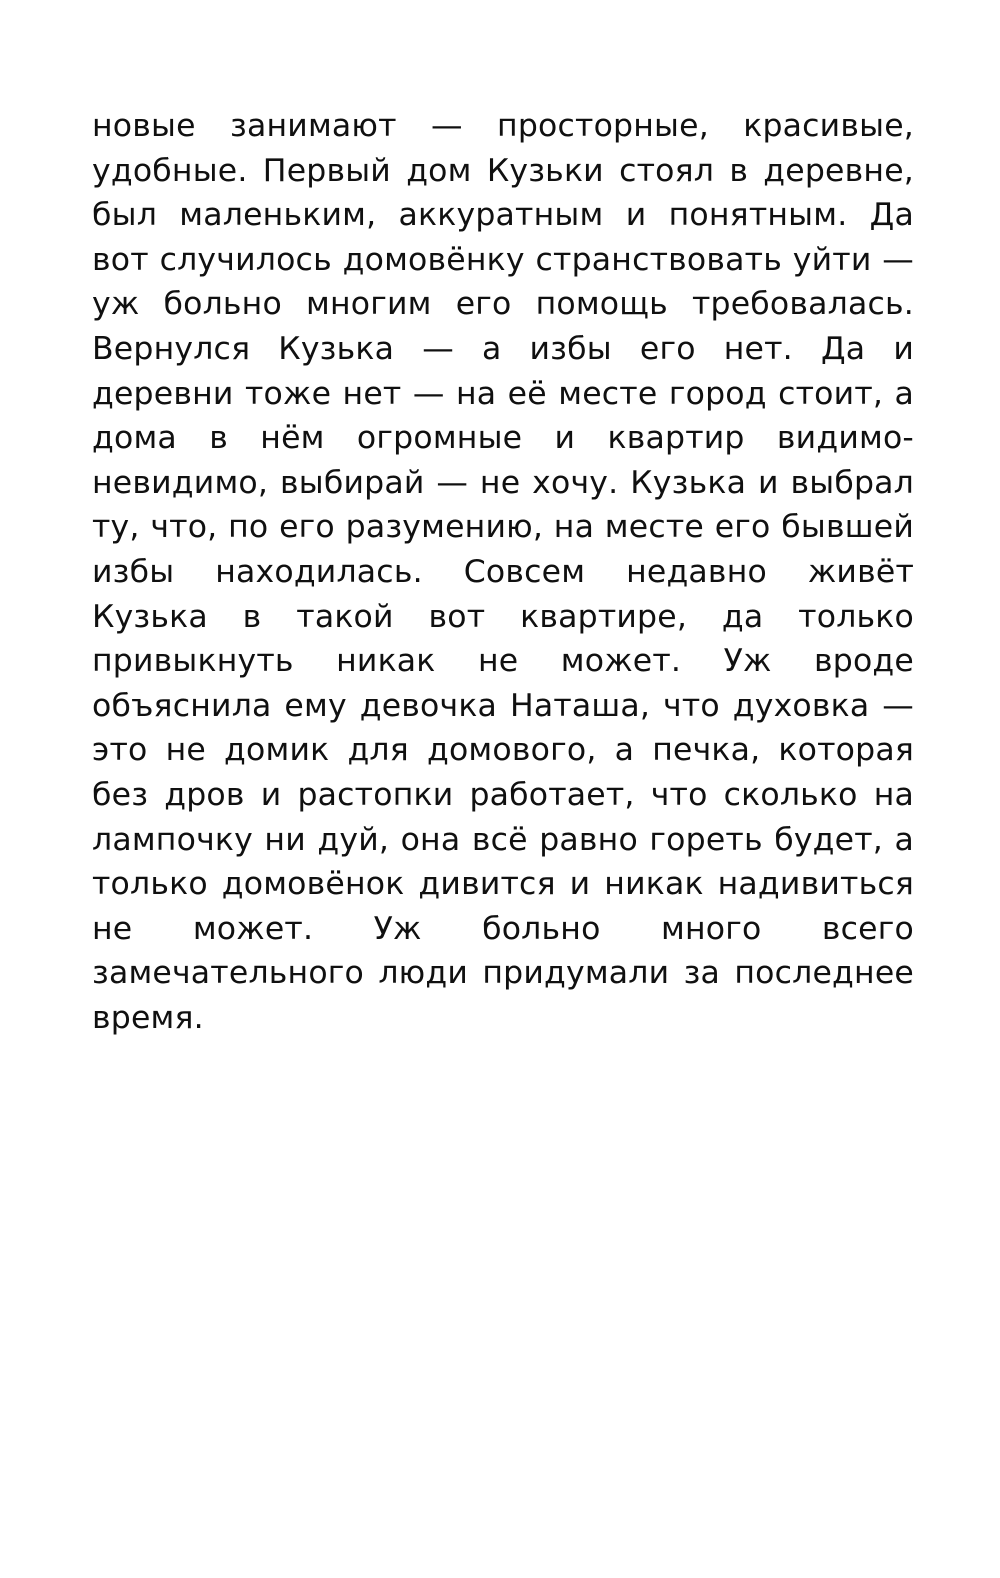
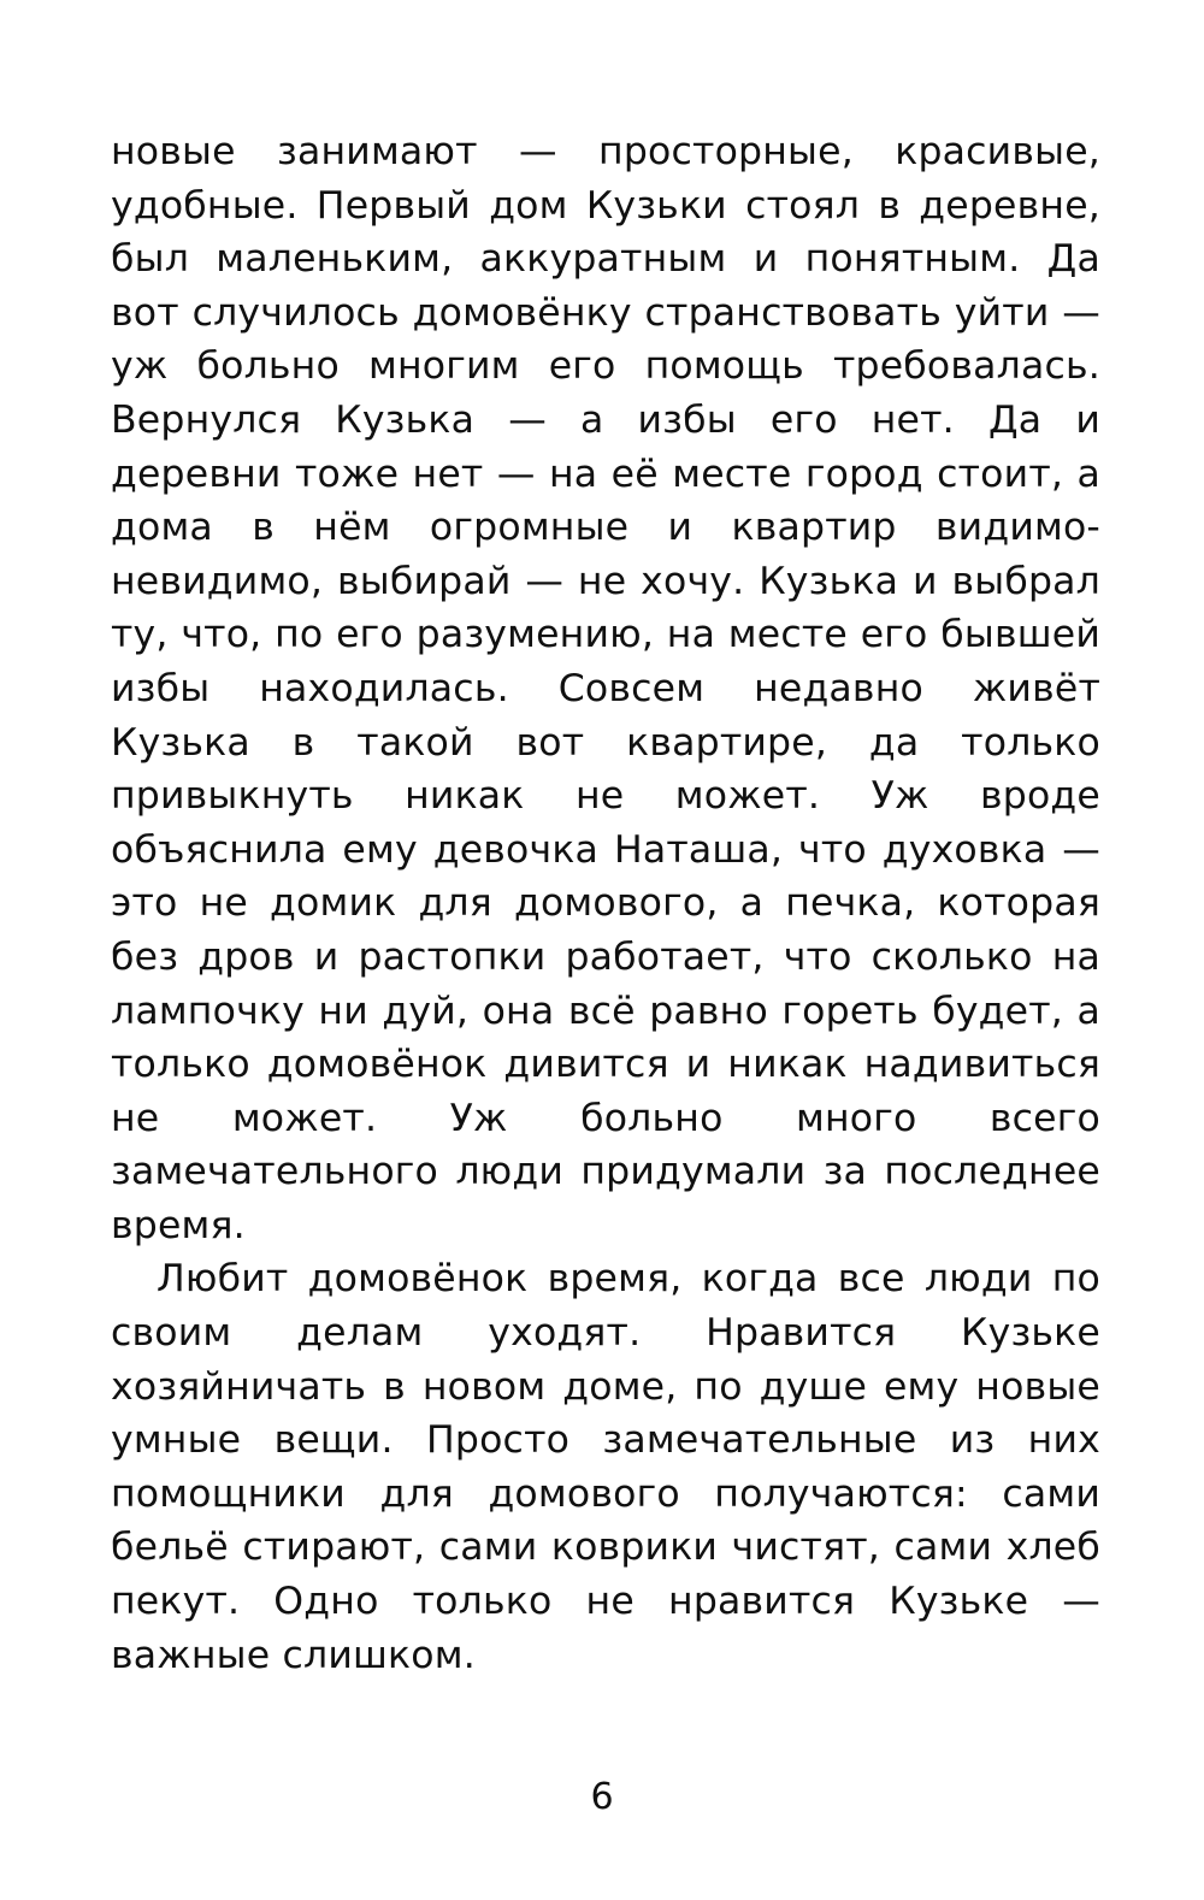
  новые занимают — просторные, красивые, удобные. Первый дом Кузьки стоял в деревне, был маленьким, аккуратным и понятным. Да вот случилось домовёнку странствовать уйти — уж больно многим его помощь требовалась. Вернулся Кузька — а избы его нет. Да и деревни тоже нет — на её месте город стоит, а дома в нём огромные и квартир видимо-невидимо, выбирай — не хочу. Кузька и выбрал ту, что, по его разумению, на месте его бывшей избы находилась. Совсем недавно живёт Кузька в такой вот квартире, да только привыкнуть никак не может. Уж вроде объяснила ему девочка Наташа, что духовка — это не домик для домового, а печка, которая без дров и растопки работает, что сколько на лампочку ни дуй, она всё равно гореть будет, а только домовёнок дивится и никак надивиться не может. Уж больно много всего замечательного люди придумали за последнее время.
+ Любит домовёнок время, когда все люди по своим делам уходят. Нравится Кузьке хозяйничать в новом доме, по душе ему новые умные вещи. Просто замечательные из них помощники для домового получаются: сами бельё стирают, сами коврики чистят, сами хлеб пекут. Одно только не нравится Кузьке — важные слишком.
+ 6
